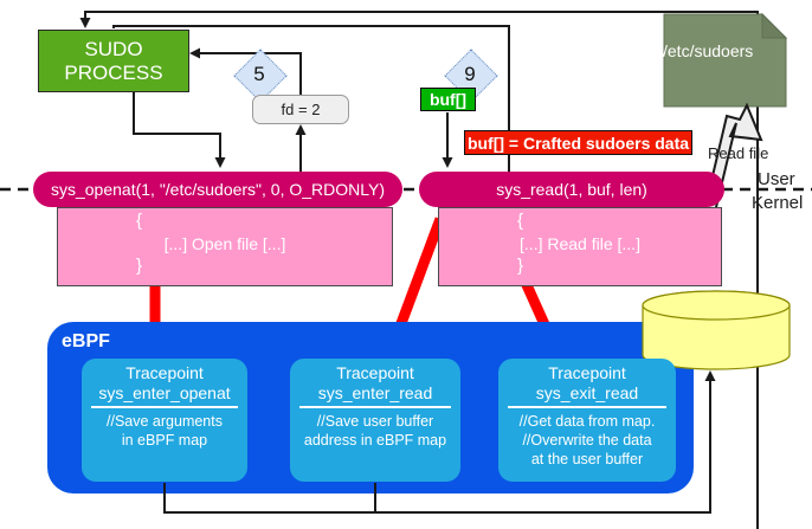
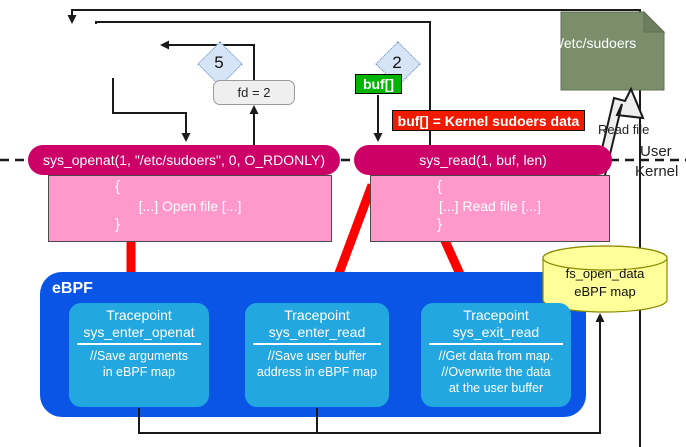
- SUDO
- PROCESS
  5
- 9
+ 2
  fd = 2
  buf[]
- buf[] = Crafted sudoers data
+ buf[] = Kernel sudoers data
  /etc/sudoers
  Read file
  User
  Kernel
  sys_openat(1, "/etc/sudoers", 0, O_RDONLY)
  {
  }
  [...] Open file [...]
  sys_read(1, buf, len)
  {
  }
  [...] Read file [...]
  eBPF
  Tracepoint
  sys_enter_openat
  //Save arguments
  in eBPF map
  Tracepoint
  sys_enter_read
  //Save user buffer
  address in eBPF map
  Tracepoint
  sys_exit_read
  //Get data from map.
  //Overwrite the data
  at the user buffer
+ fs_open_data
+ eBPF map
